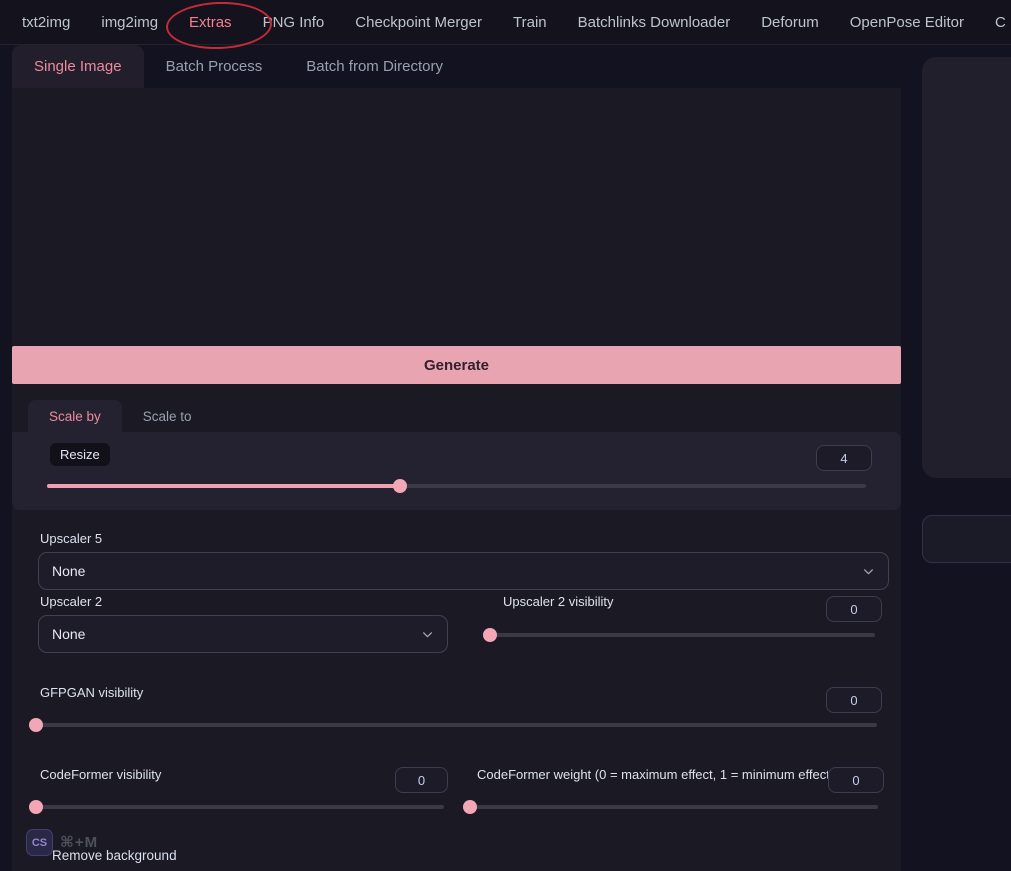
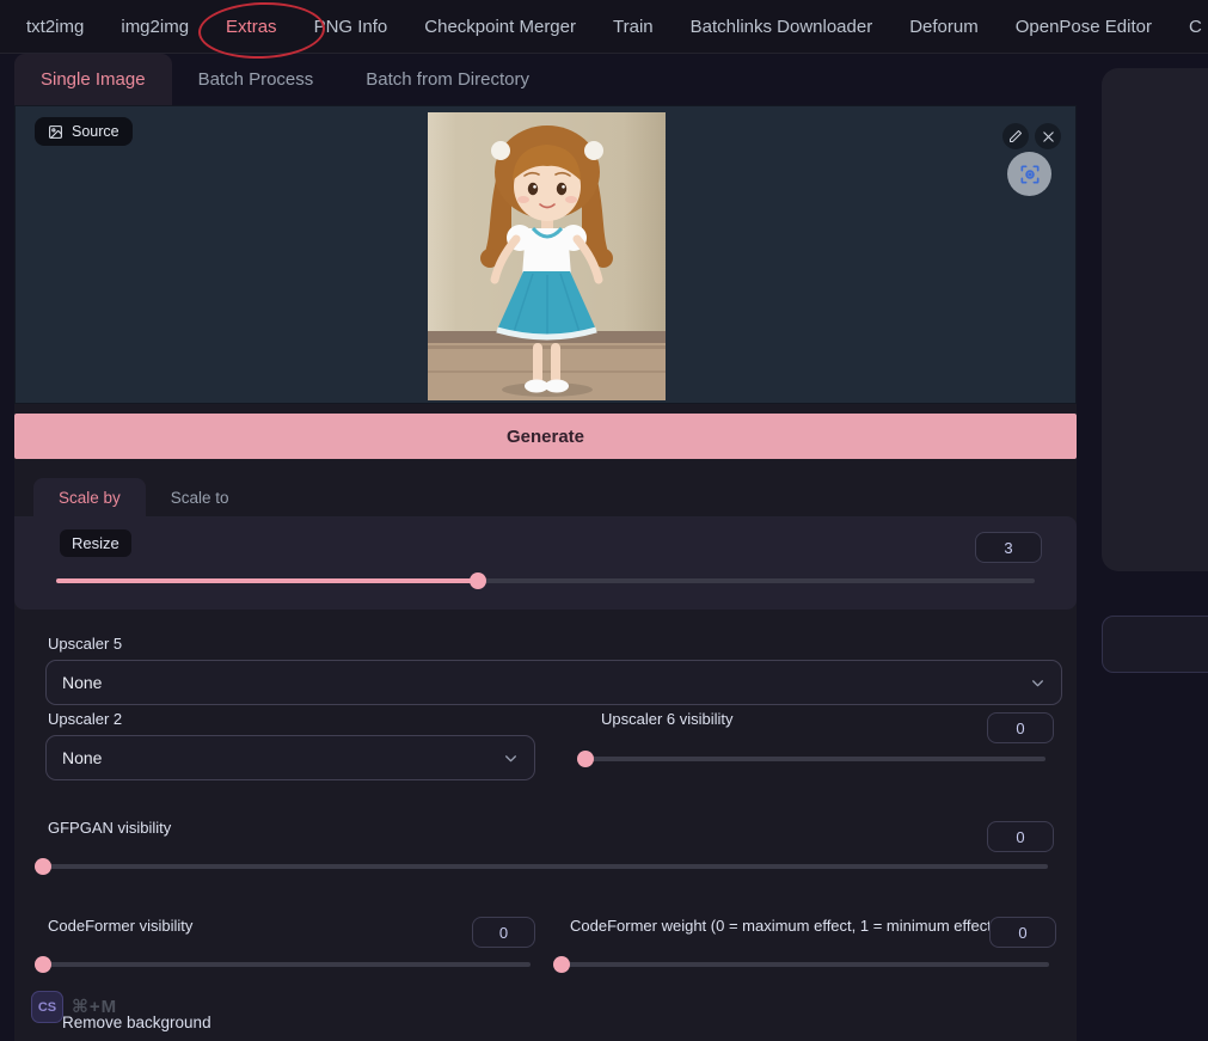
  txt2img
  img2img
  Extras
  PNG Info
  Checkpoint Merger
  Train
  Batchlinks Downloader
  Deforum
  OpenPose Editor
  C
  Single Image
  Batch Process
  Batch from Directory
+ Source
  Generate
  Scale by
  Scale to
  Resize
- 4
+ 3
  Upscaler 5
  None
  Upscaler 2
  None
- Upscaler 2 visibility
+ Upscaler 6 visibility
  0
  GFPGAN visibility
  0
  CodeFormer visibility
  0
  CodeFormer weight (0 = maximum effect, 1 = minimum effec
  0
  CS
  ⌘+M
  Remove background
